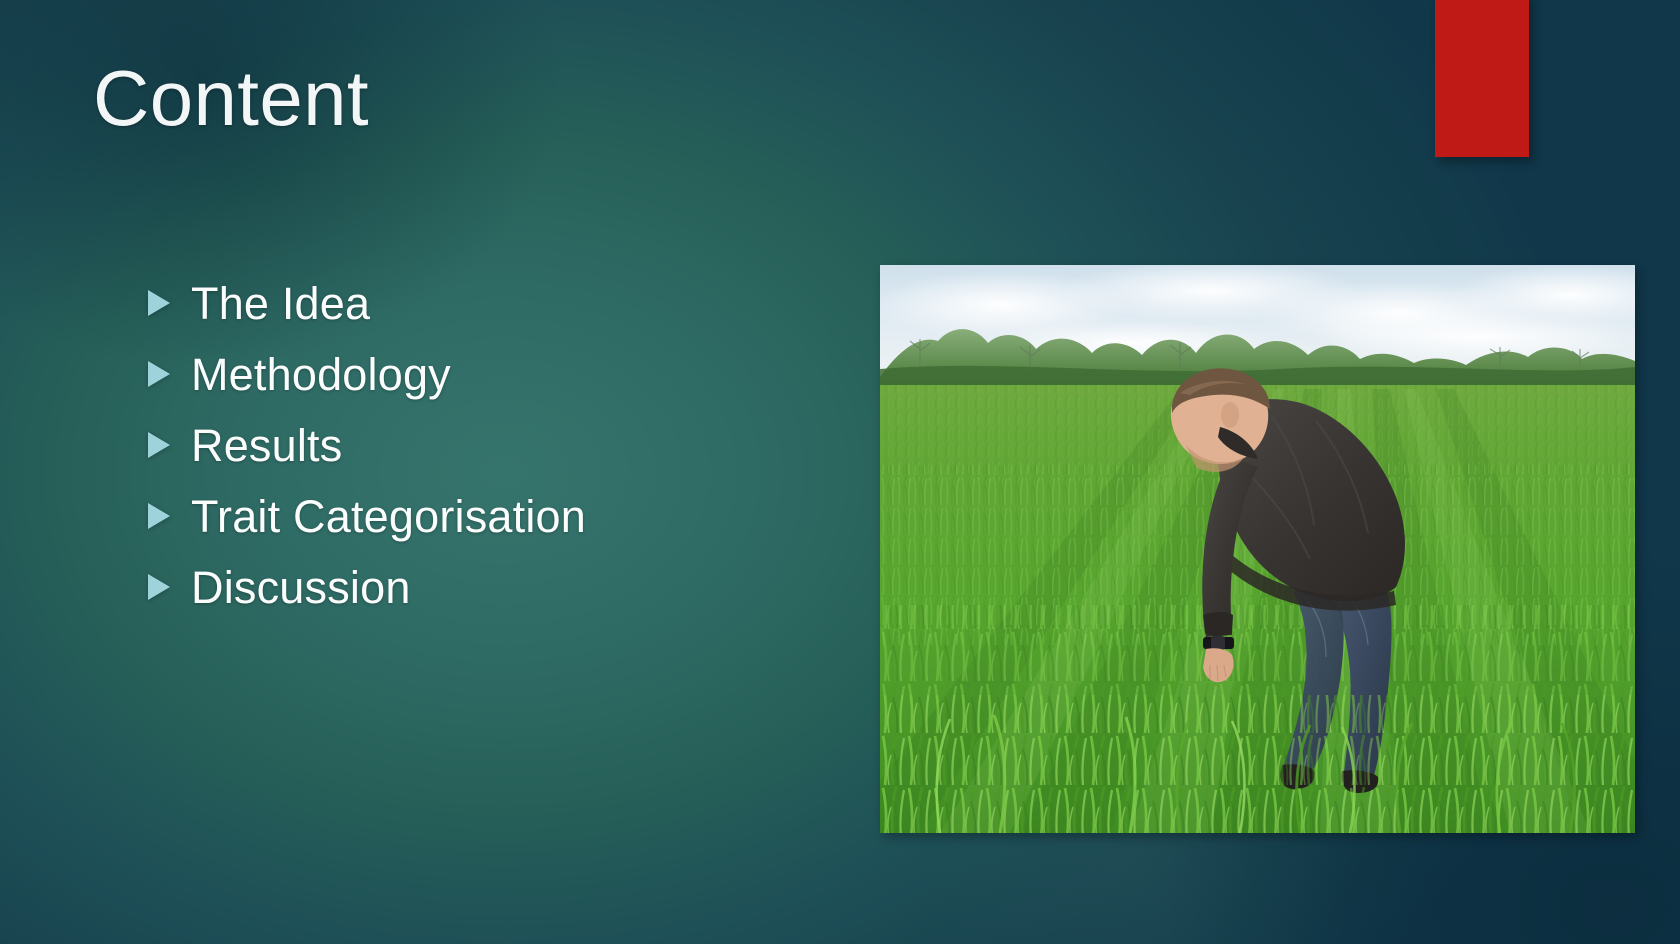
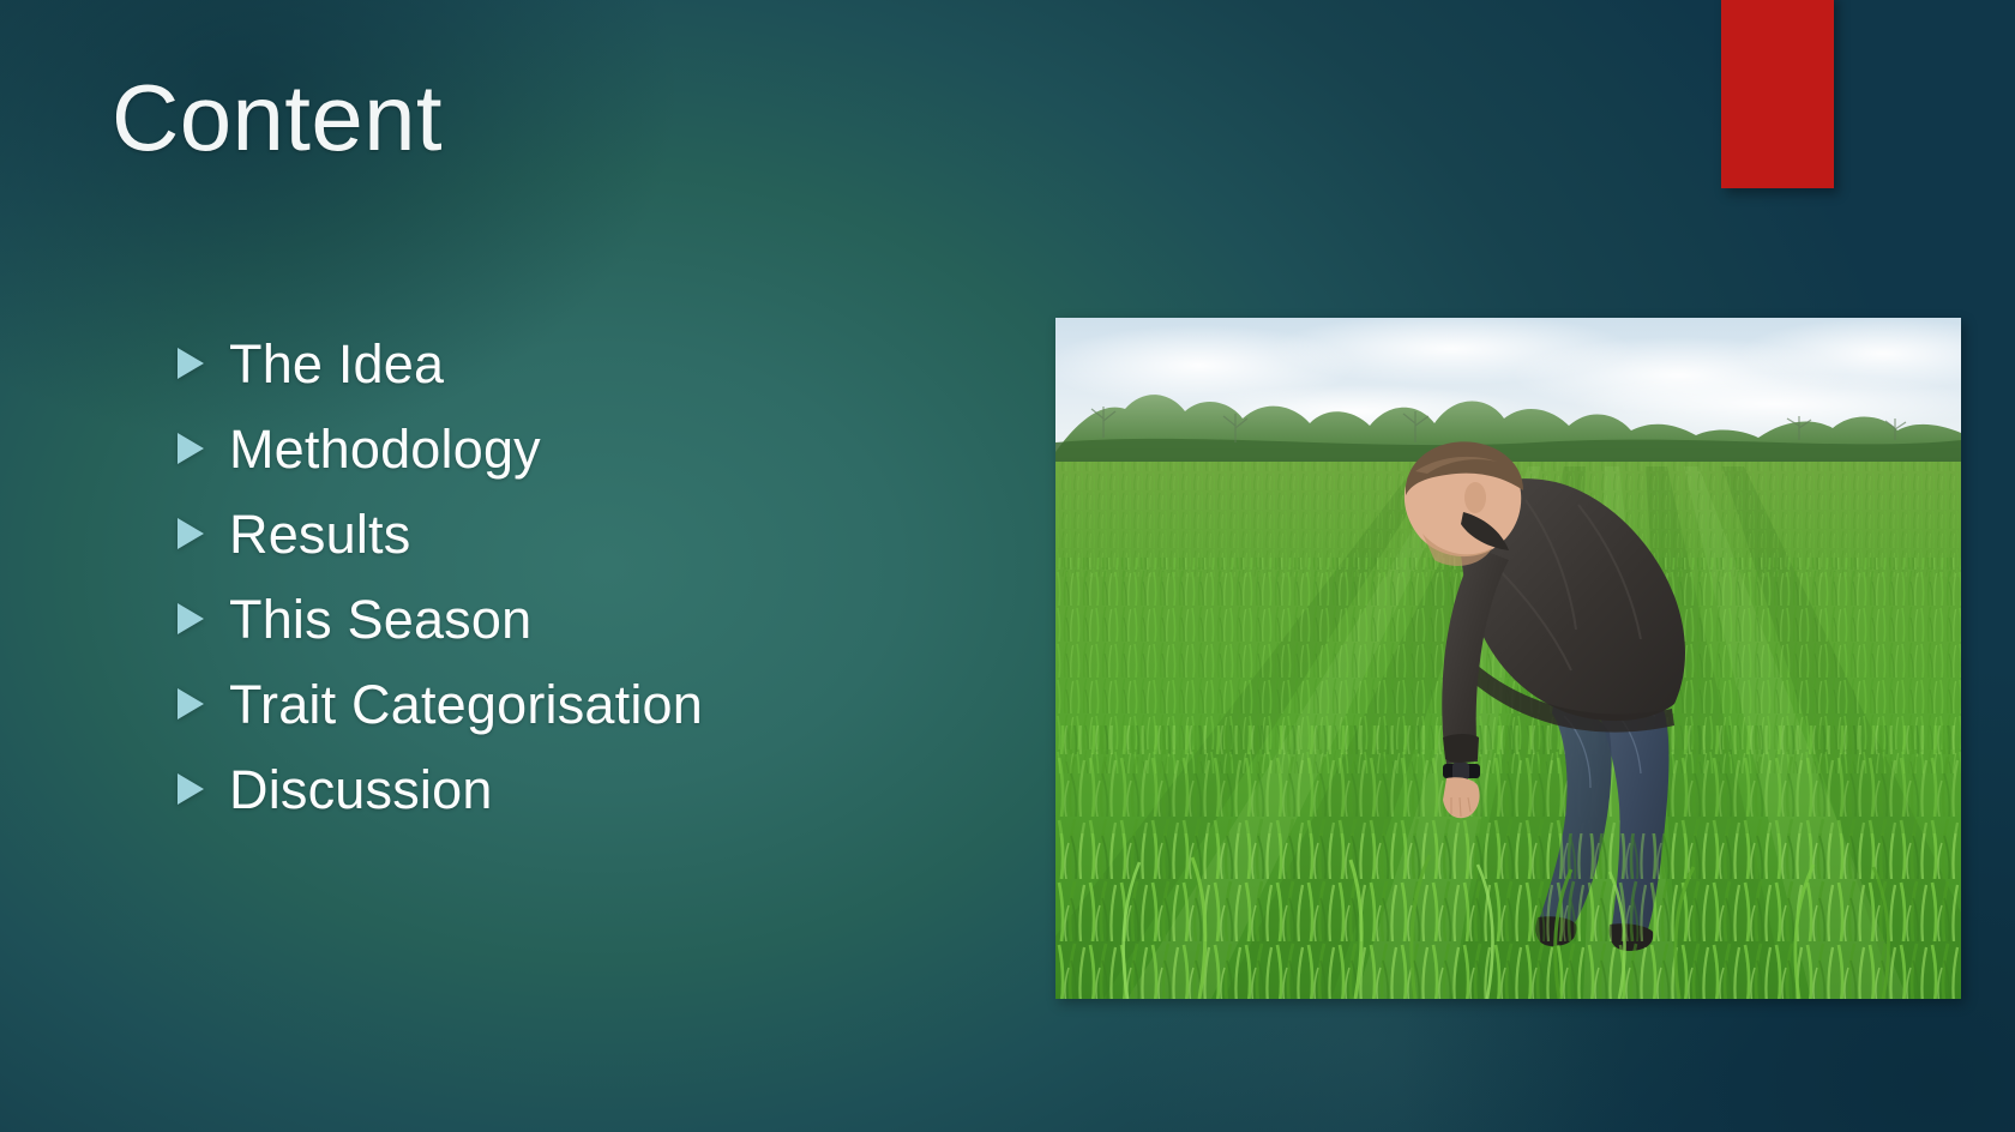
  Content
  The Idea
  Methodology
  Results
+ This Season
  Trait Categorisation
  Discussion
